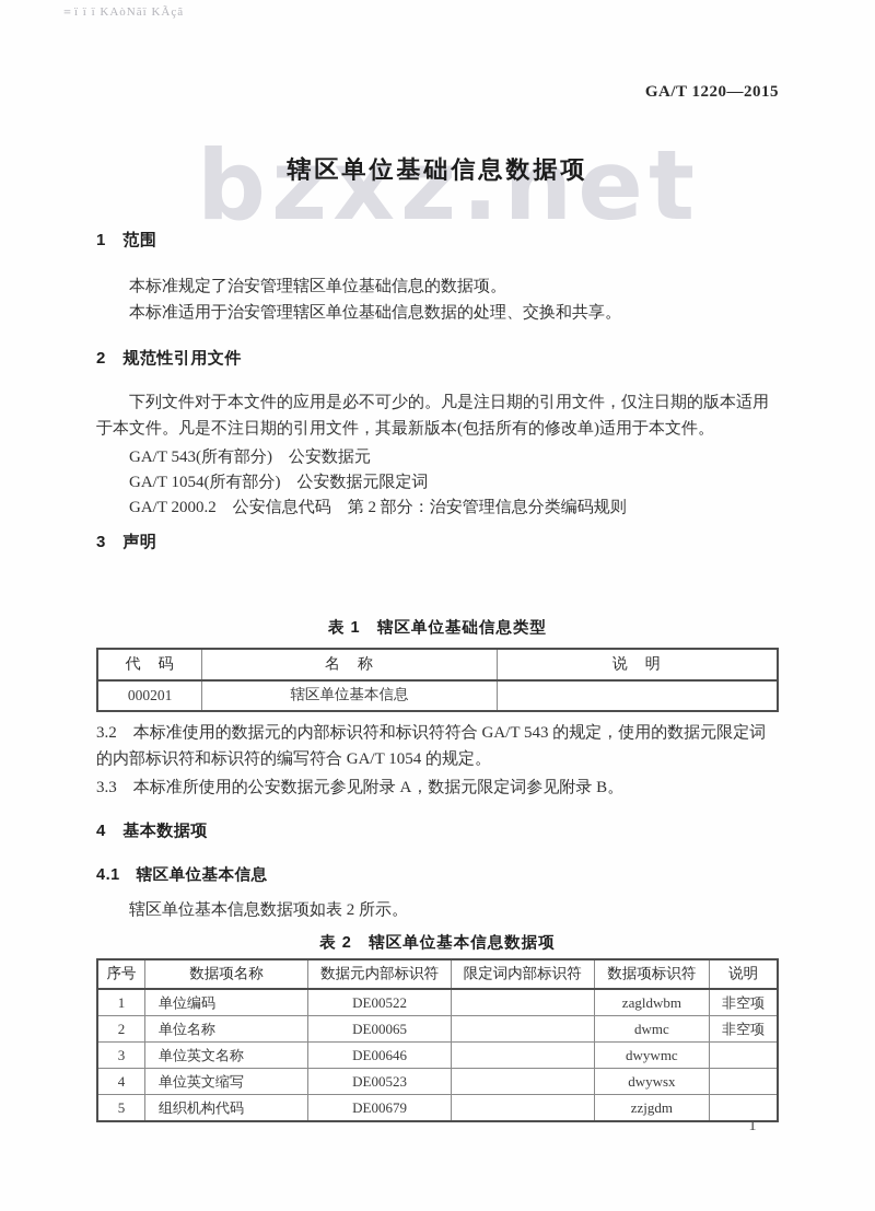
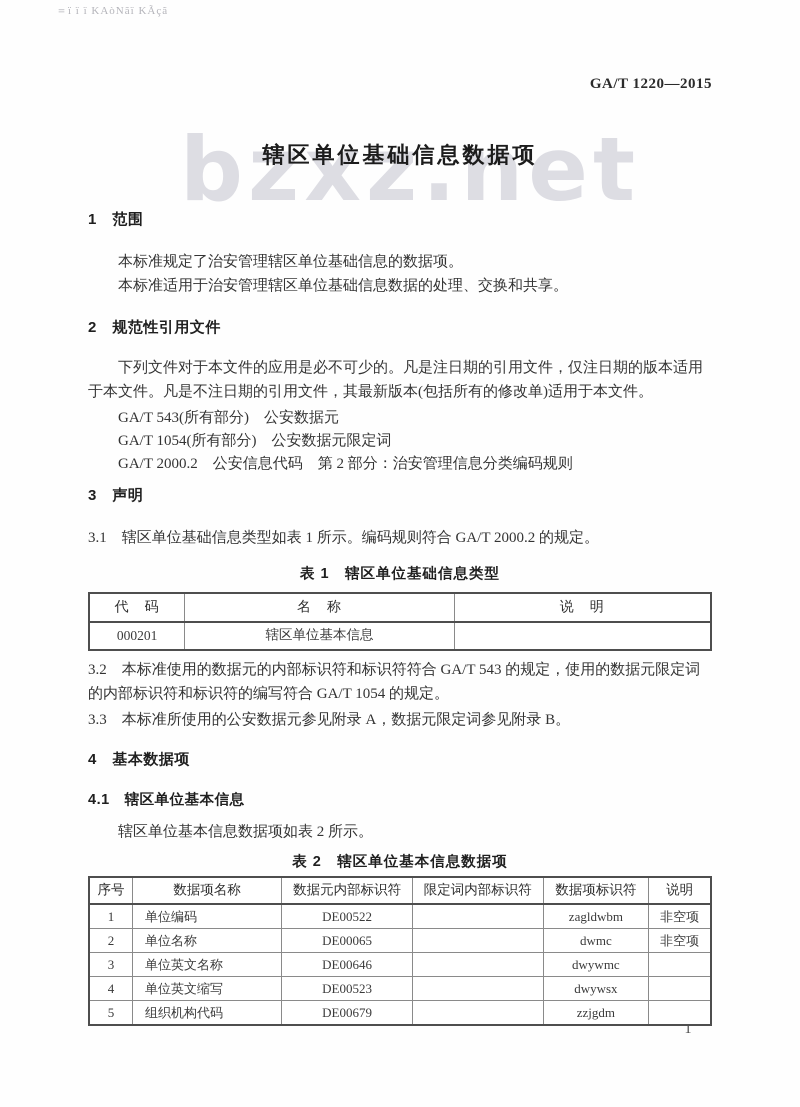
  ＝ï ï ï KAòNãï KÃçã
  GA/T 1220—2015
  bzxz.net
  辖区单位基础信息数据项
  1 范围
  本标准规定了治安管理辖区单位基础信息的数据项。
  本标准适用于治安管理辖区单位基础信息数据的处理、交换和共享。
  2 规范性引用文件
  下列文件对于本文件的应用是必不可少的。凡是注日期的引用文件，仅注日期的版本适用于本文件。凡是不注日期的引用文件，其最新版本(包括所有的修改单)适用于本文件。
  GA/T 543(所有部分) 公安数据元
  GA/T 1054(所有部分) 公安数据元限定词
  GA/T 2000.2 公安信息代码 第 2 部分：治安管理信息分类编码规则
  3 声明
+ 3.1 辖区单位基础信息类型如表 1 所示。编码规则符合 GA/T 2000.2 的规定。
  表 1 辖区单位基础信息类型
  代 码	名 称	说 明
  000201	辖区单位基本信息
  3.2 本标准使用的数据元的内部标识符和标识符符合 GA/T 543 的规定，使用的数据元限定词的内部标识符和标识符的编写符合 GA/T 1054 的规定。
  3.3 本标准所使用的公安数据元参见附录 A，数据元限定词参见附录 B。
  4 基本数据项
  4.1 辖区单位基本信息
  辖区单位基本信息数据项如表 2 所示。
  表 2 辖区单位基本信息数据项
  序号	数据项名称	数据元内部标识符	限定词内部标识符	数据项标识符	说明
  1	单位编码	DE00522		zagldwbm	非空项
  2	单位名称	DE00065		dwmc	非空项
  3	单位英文名称	DE00646		dwywmc
  4	单位英文缩写	DE00523		dwywsx
  5	组织机构代码	DE00679		zzjgdm
  1
